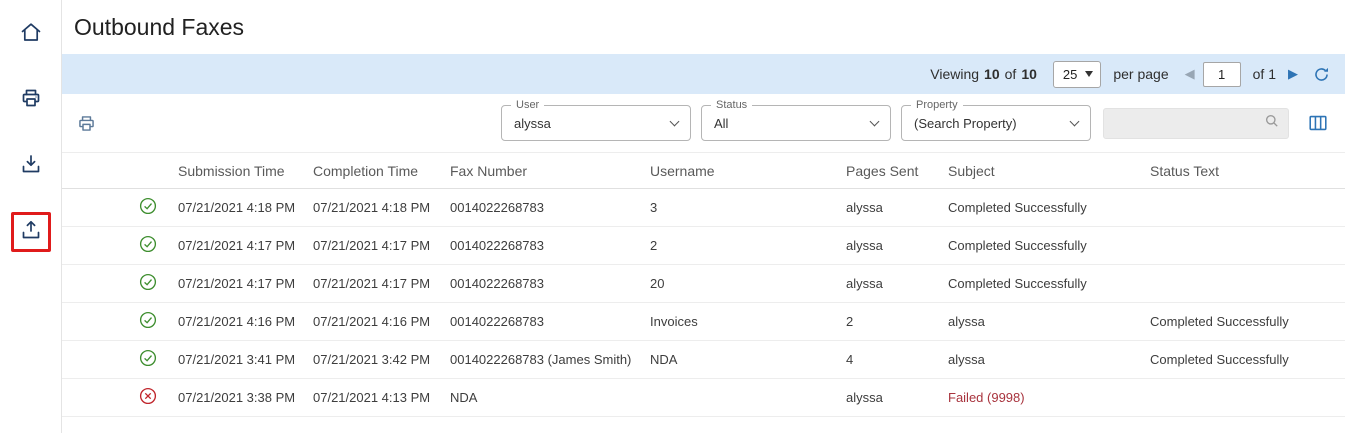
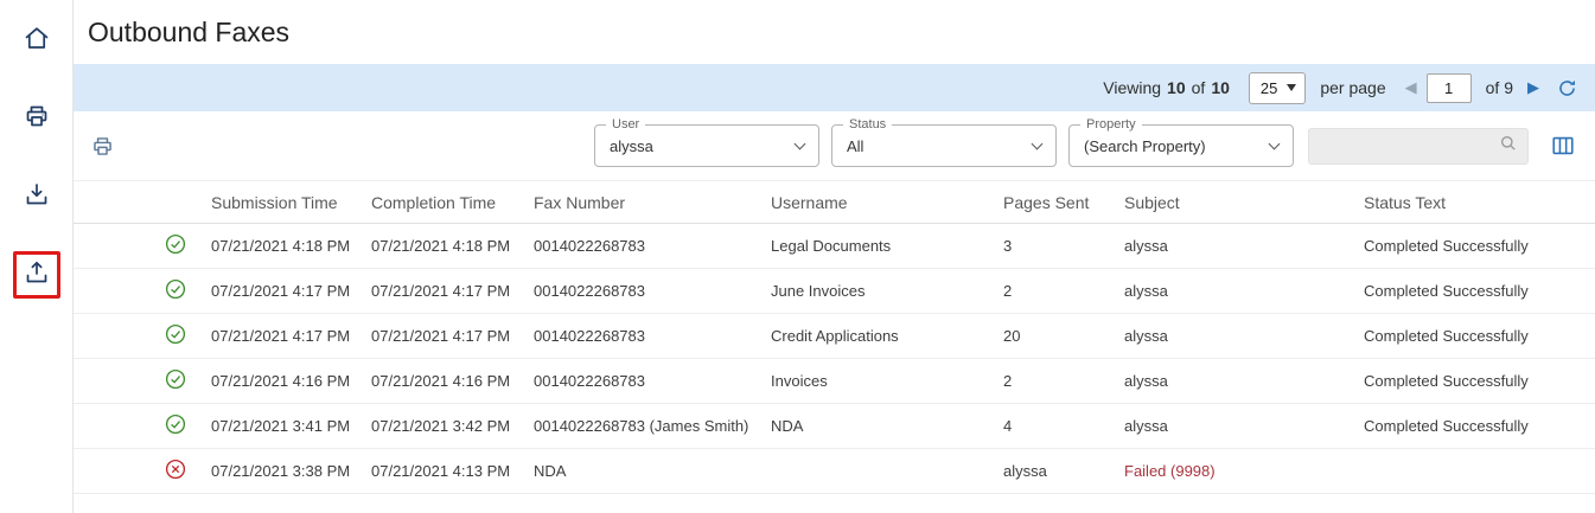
  Outbound Faxes
  Viewing
  10
  of
  10
  25
  per page
  ◀
  1
- of 1
+ of 9
  ▶
  User
  alyssa
  Status
  All
  Property
  (Search Property)
  Submission Time
  Completion Time
  Fax Number
  Username
  Pages Sent
  Subject
  Status Text
  07/21/2021 4:18 PM
  07/21/2021 4:18 PM
  0014022268783
+ Legal Documents
  3
  alyssa
  Completed Successfully
  07/21/2021 4:17 PM
  07/21/2021 4:17 PM
  0014022268783
+ June Invoices
  2
  alyssa
  Completed Successfully
  07/21/2021 4:17 PM
  07/21/2021 4:17 PM
  0014022268783
+ Credit Applications
  20
  alyssa
  Completed Successfully
  07/21/2021 4:16 PM
  07/21/2021 4:16 PM
  0014022268783
  Invoices
  2
  alyssa
  Completed Successfully
  07/21/2021 3:41 PM
  07/21/2021 3:42 PM
  0014022268783 (James Smith)
  NDA
  4
  alyssa
  Completed Successfully
  07/21/2021 3:38 PM
  07/21/2021 4:13 PM
  NDA
  alyssa
  Failed (9998)
